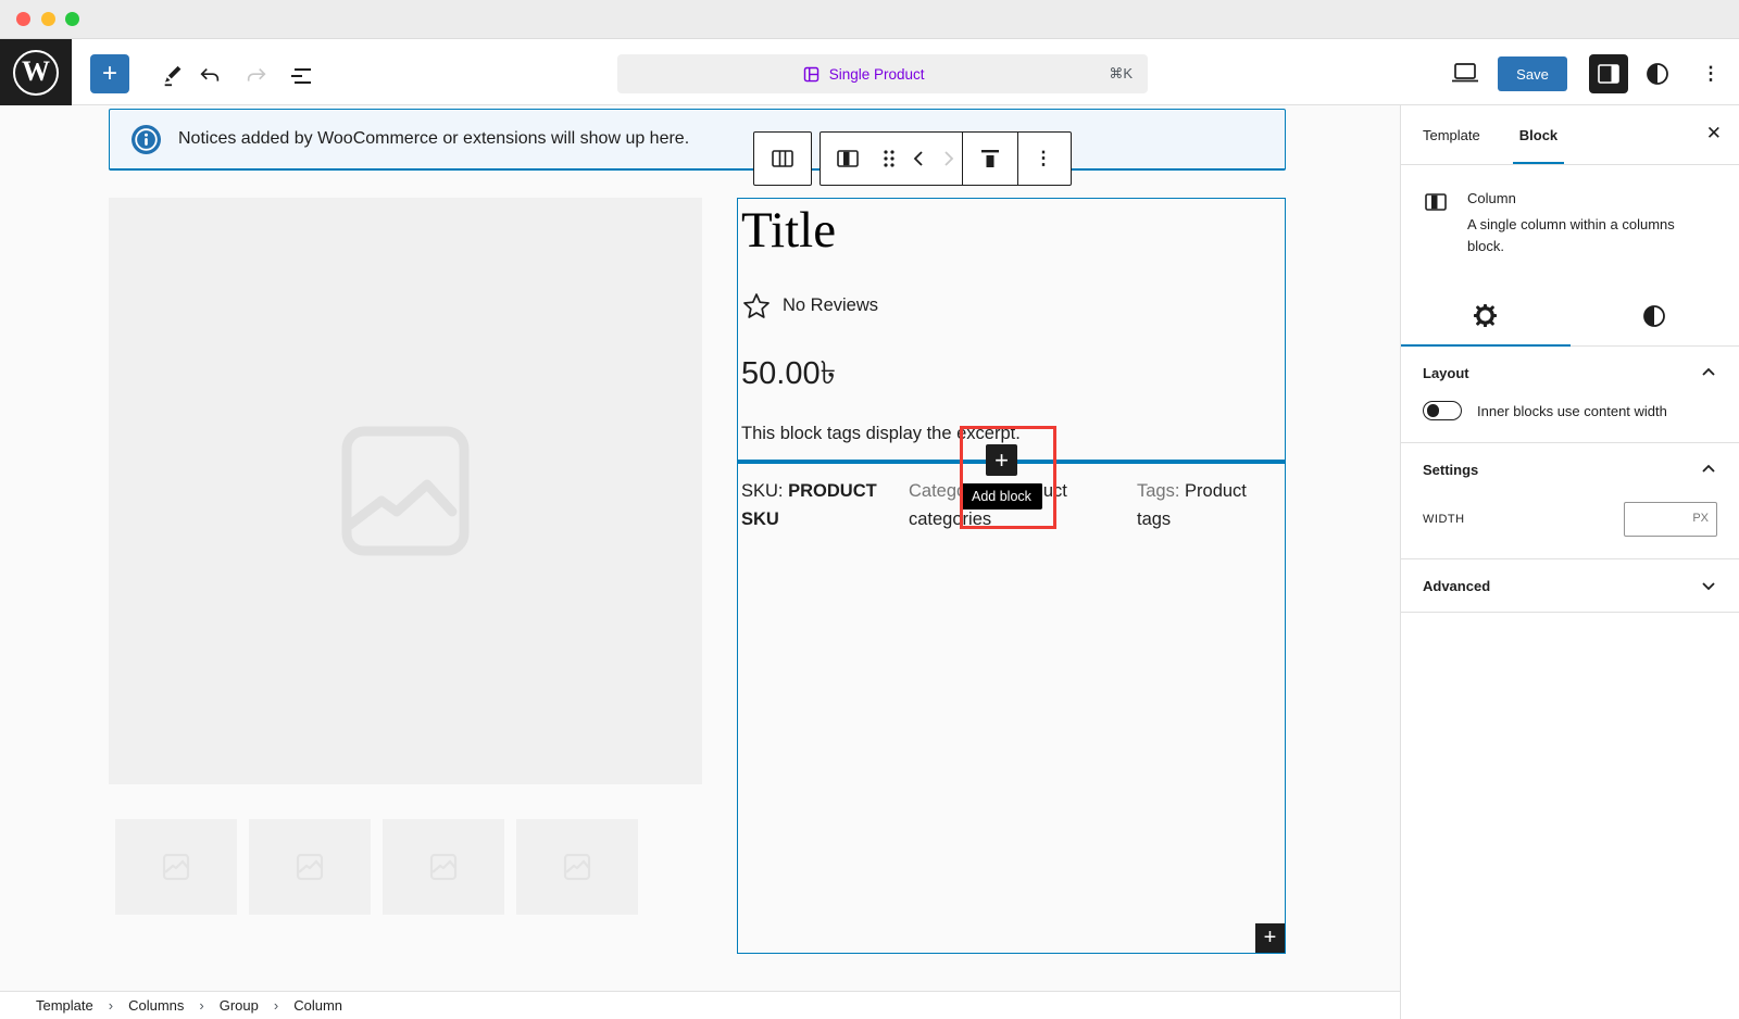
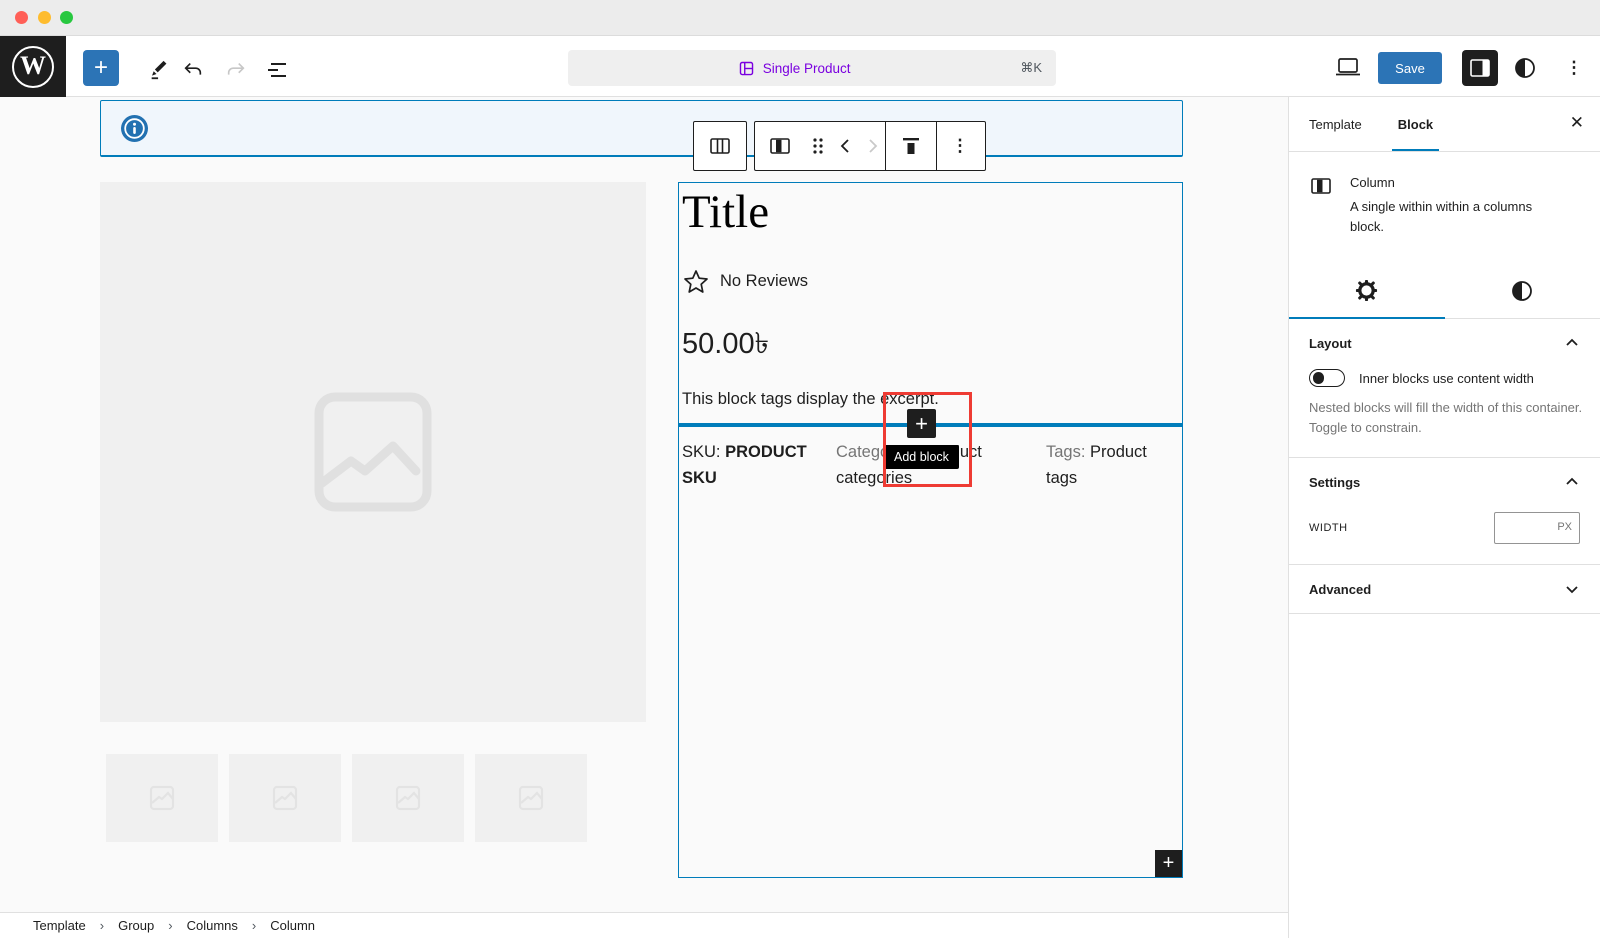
  W
  +
  Single Product
  ⌘K
  Save
  ⋮
- Notices added by WooCommerce or extensions will show up here.
  ⋮
  Title
  No Reviews
  50.00৳
  This block tags display the excerpt.
  SKU: PRODUCT SKU
  Tags: Product tags
  +
  Add block
  +
  Template
  ›
- Columns
+ Group
  ›
- Group
+ Columns
  ›
  Column
  Template
  Block
  ✕
  Column
- A single column within a columns block.
+ A single within within a columns block.
  Layout
  Inner blocks use content width
+ Nested blocks will fill the width of this container. Toggle to constrain.
  Settings
  WIDTH
  PX
  Advanced
